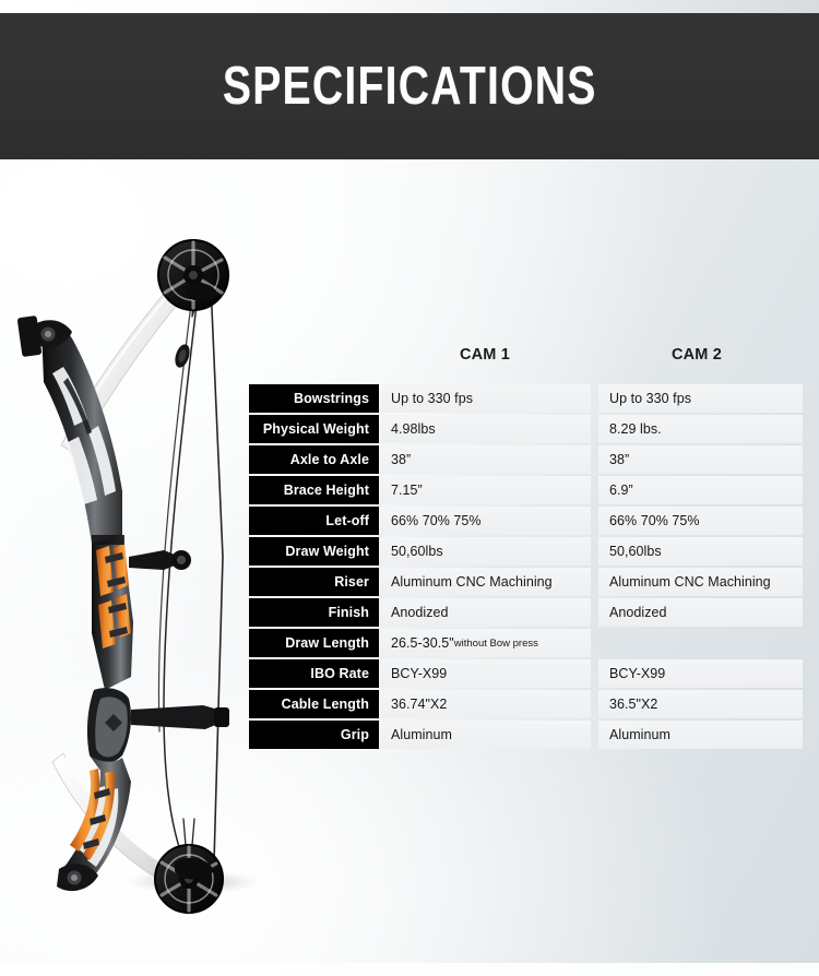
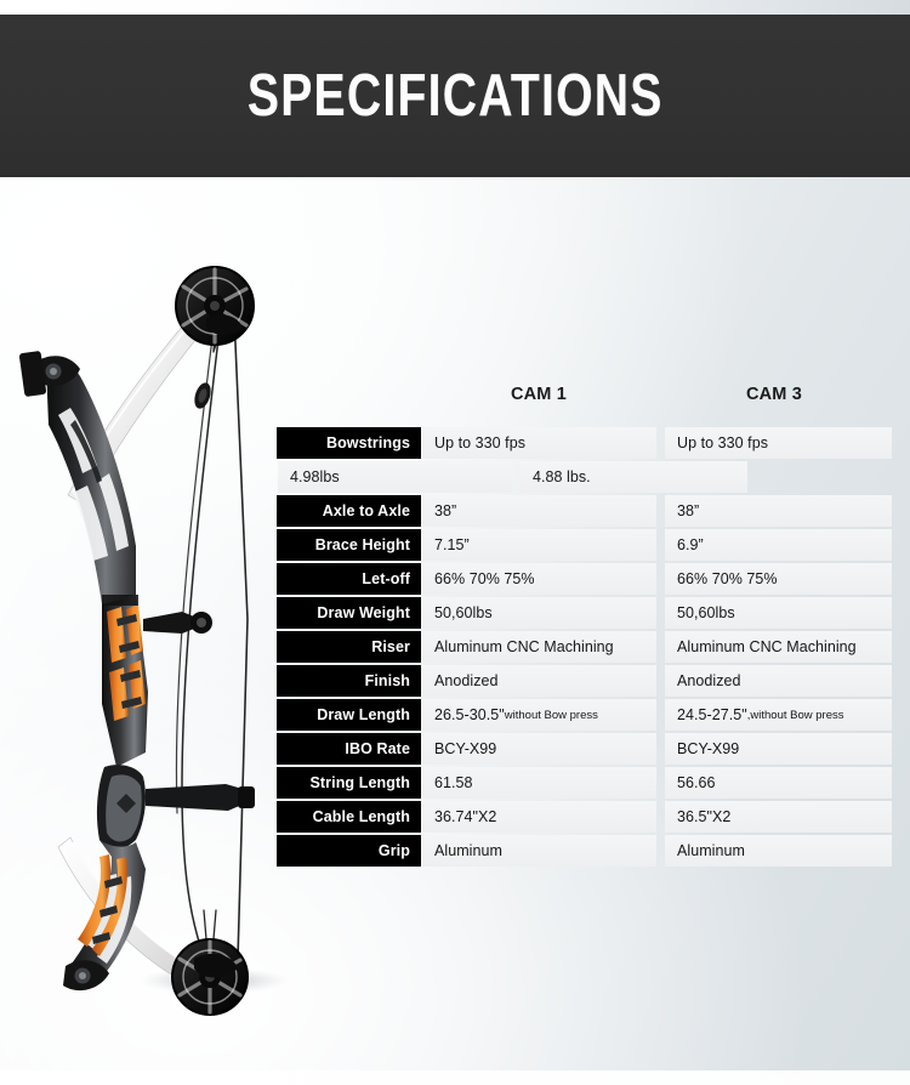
  SPECIFICATIONS
  CAM 1
- CAM 2
+ CAM 3
  Bowstrings
  Up to 330 fps
  Up to 330 fps
- Physical Weight
  4.98lbs
- 8.29 lbs.
+ 4.88 lbs.
  Axle to Axle
  38”
  38”
  Brace Height
  7.15”
  6.9”
  Let-off
  66% 70% 75%
  66% 70% 75%
  Draw Weight
  50,60lbs
  50,60lbs
  Riser
  Aluminum CNC Machining
  Aluminum CNC Machining
  Finish
  Anodized
  Anodized
  Draw Length
  26.5-30.5"
  without Bow press
+ 24.5-27.5"
+ ,without Bow press
  IBO Rate
  BCY-X99
  BCY-X99
+ String Length
+ 61.58
+ 56.66
  Cable Length
  36.74"X2
  36.5"X2
  Grip
  Aluminum
  Aluminum
